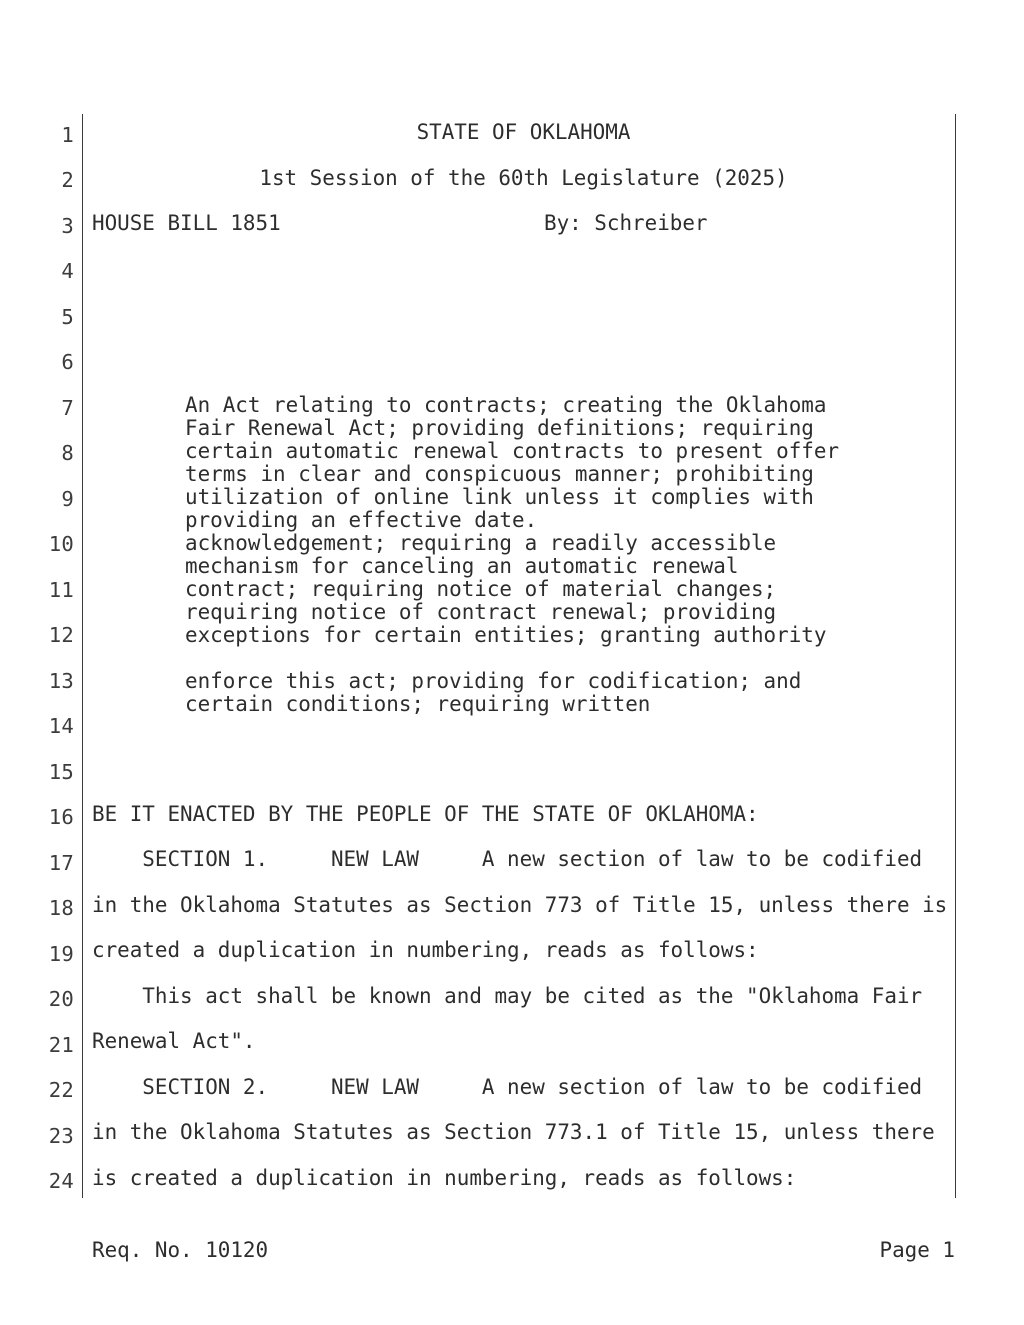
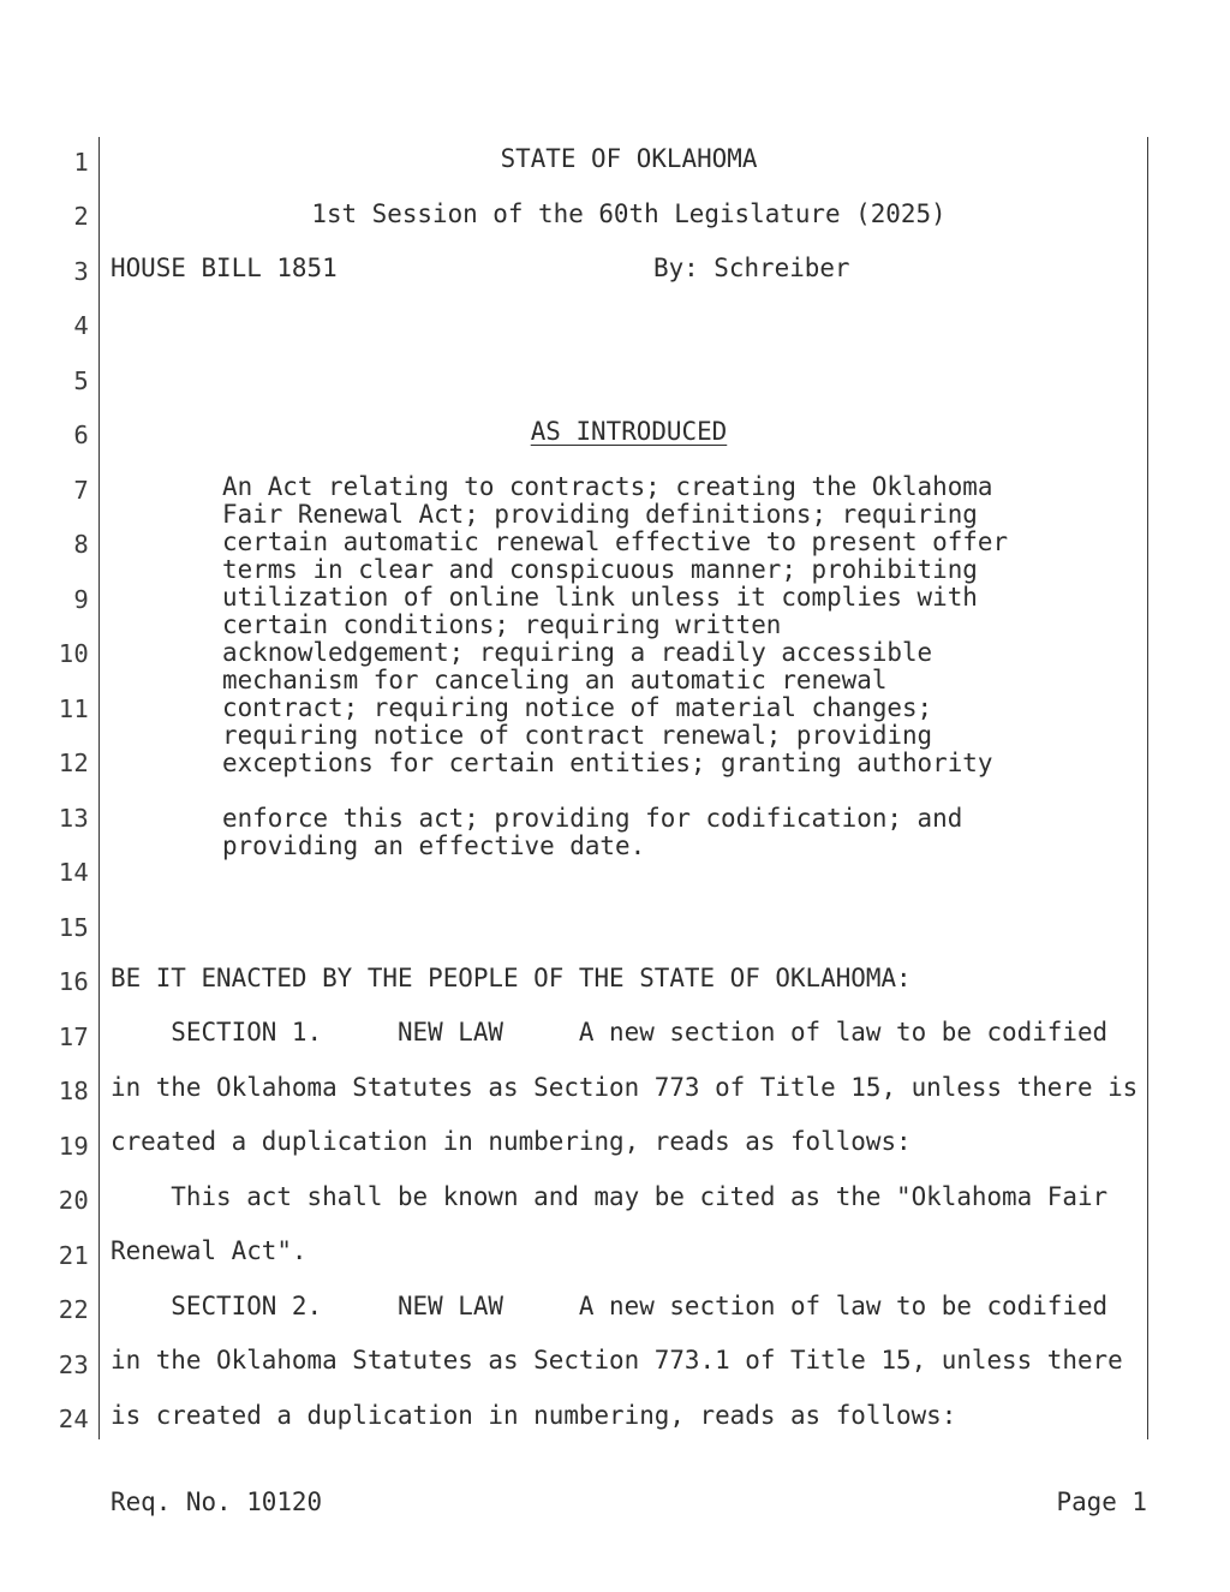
  1
  2
  3
  4
  5
  6
  7
  8
  9
  10
  11
  12
  13
  14
  15
  16
  17
  18
  19
  20
  21
  22
  23
  24
  STATE OF OKLAHOMA
  1st Session of the 60th Legislature (2025)
  HOUSE BILL 1851
  By: Schreiber
+ AS INTRODUCED
  An Act relating to contracts; creating the Oklahoma
  Fair Renewal Act; providing definitions; requiring
- certain automatic renewal contracts to present offer
+ certain automatic renewal effective to present offer
  terms in clear and conspicuous manner; prohibiting
  utilization of online link unless it complies with
- providing an effective date.
+ certain conditions; requiring written
  acknowledgement; requiring a readily accessible
  mechanism for canceling an automatic renewal
  contract; requiring notice of material changes;
  requiring notice of contract renewal; providing
  exceptions for certain entities; granting authority
  enforce this act; providing for codification; and
- certain conditions; requiring written
+ providing an effective date.
  BE IT ENACTED BY THE PEOPLE OF THE STATE OF OKLAHOMA:
  SECTION 1. NEW LAW A new section of law to be codified
  in the Oklahoma Statutes as Section 773 of Title 15, unless there is
  created a duplication in numbering, reads as follows:
  This act shall be known and may be cited as the "Oklahoma Fair
  Renewal Act".
  SECTION 2. NEW LAW A new section of law to be codified
  in the Oklahoma Statutes as Section 773.1 of Title 15, unless there
  is created a duplication in numbering, reads as follows:
  Req. No. 10120
  Page 1
